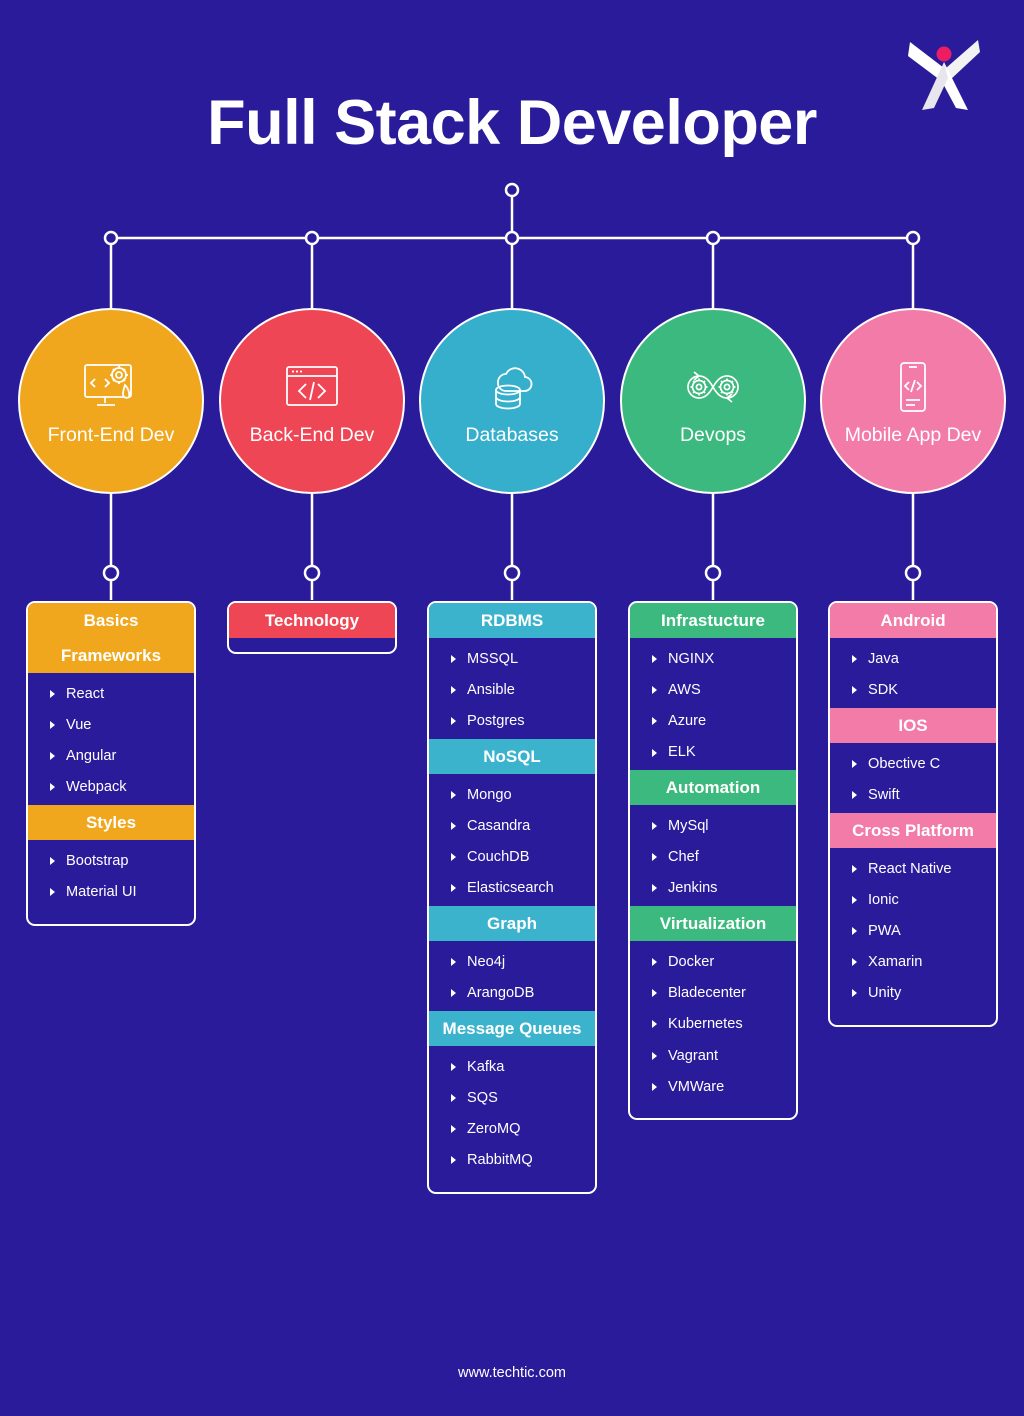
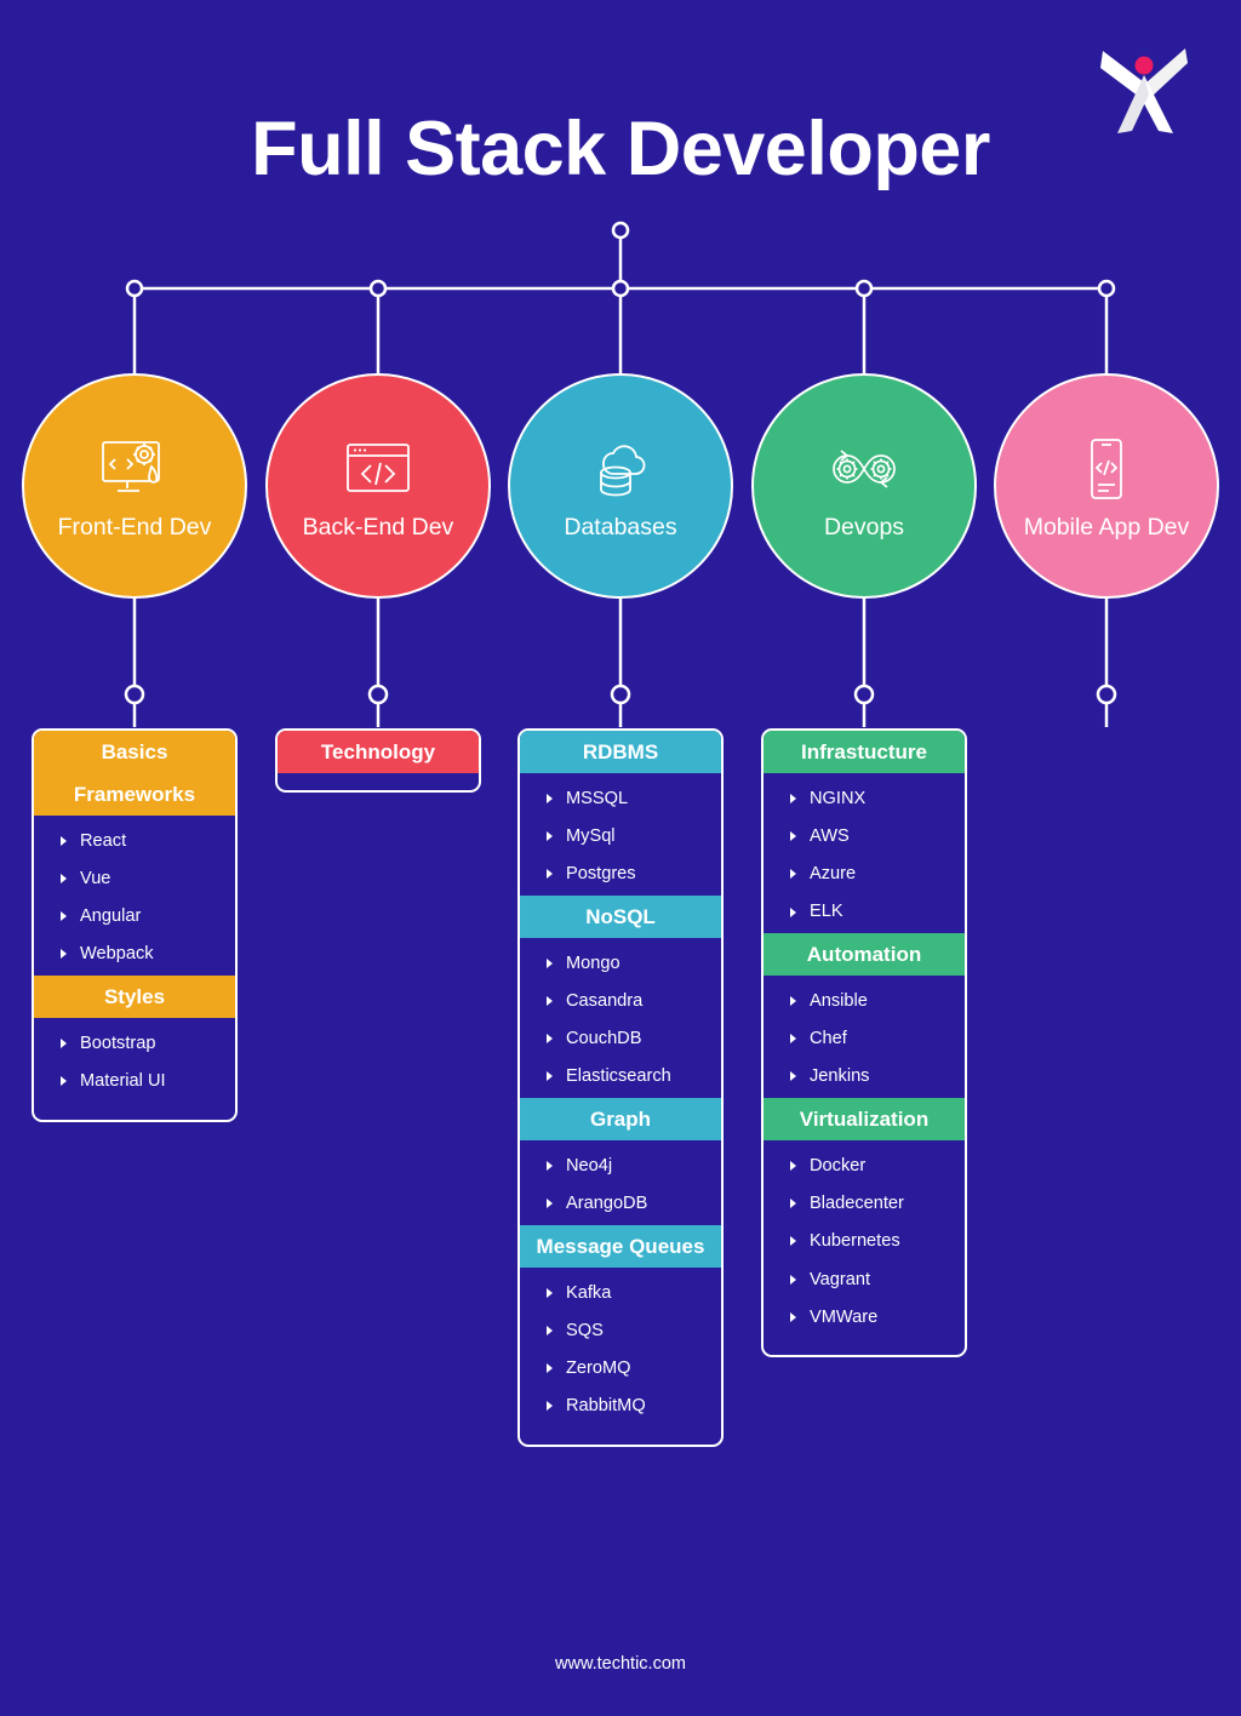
  Full Stack Developer
  Front-End Dev
  Back-End Dev
  Databases
  Devops
  Mobile App Dev
  Basics
  Frameworks
  React
  Vue
  Angular
  Webpack
  Styles
  Bootstrap
  Material UI
  Technology
  RDBMS
  MSSQL
- Ansible
+ MySql
  Postgres
  NoSQL
  Mongo
  Casandra
  CouchDB
  Elasticsearch
  Graph
  Neo4j
  ArangoDB
  Message Queues
  Kafka
  SQS
  ZeroMQ
  RabbitMQ
  Infrastucture
  NGINX
  AWS
  Azure
  ELK
  Automation
- MySql
+ Ansible
  Chef
  Jenkins
  Virtualization
  Docker
  Bladecenter
  Kubernetes
  Vagrant
  VMWare
- Android
- Java
- SDK
- IOS
- Obective C
- Swift
- Cross Platform
- React Native
- Ionic
- PWA
- Xamarin
- Unity
  www.techtic.com
